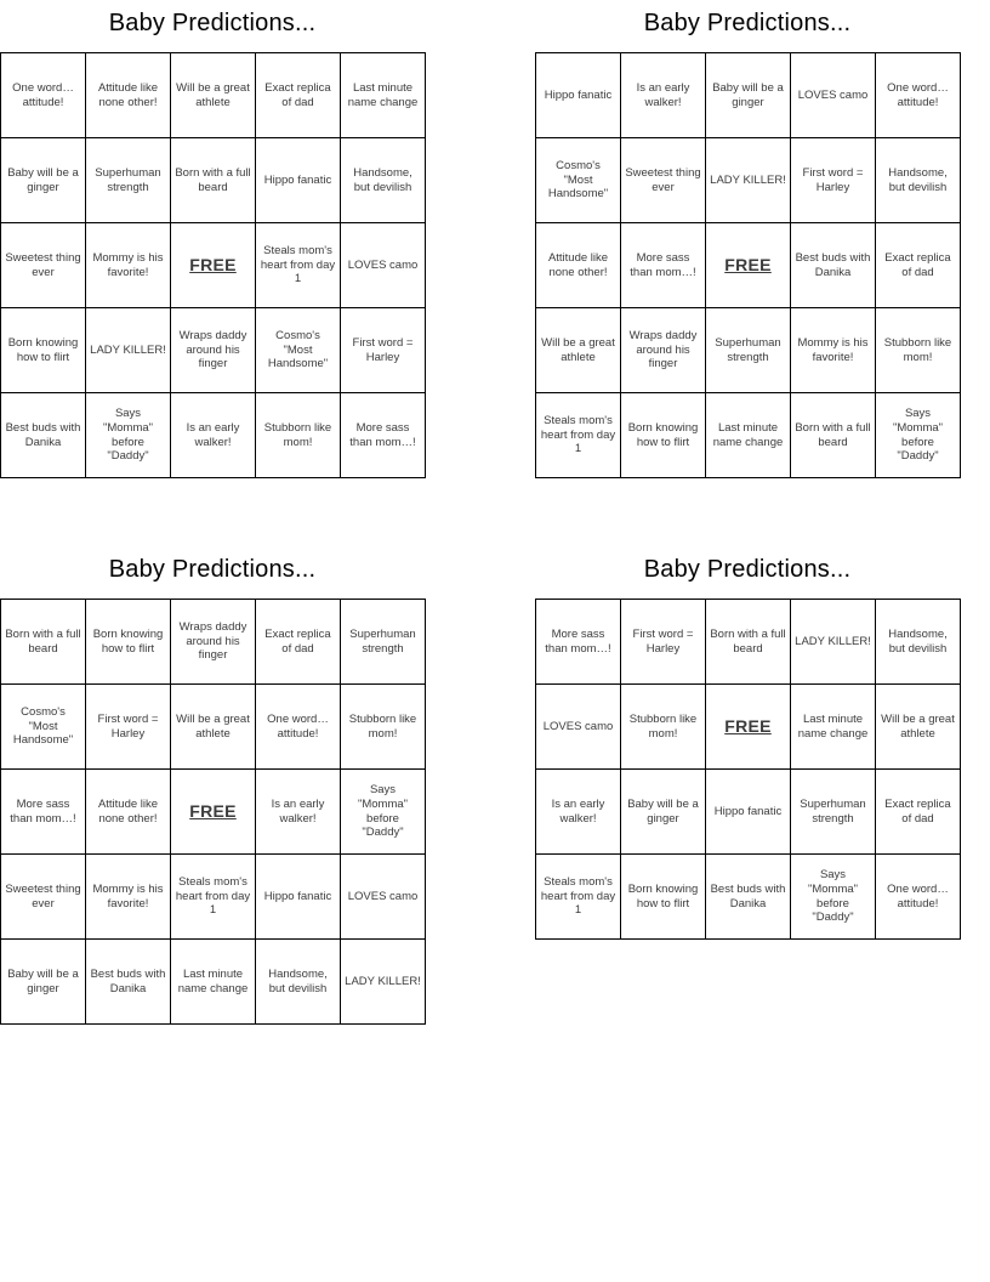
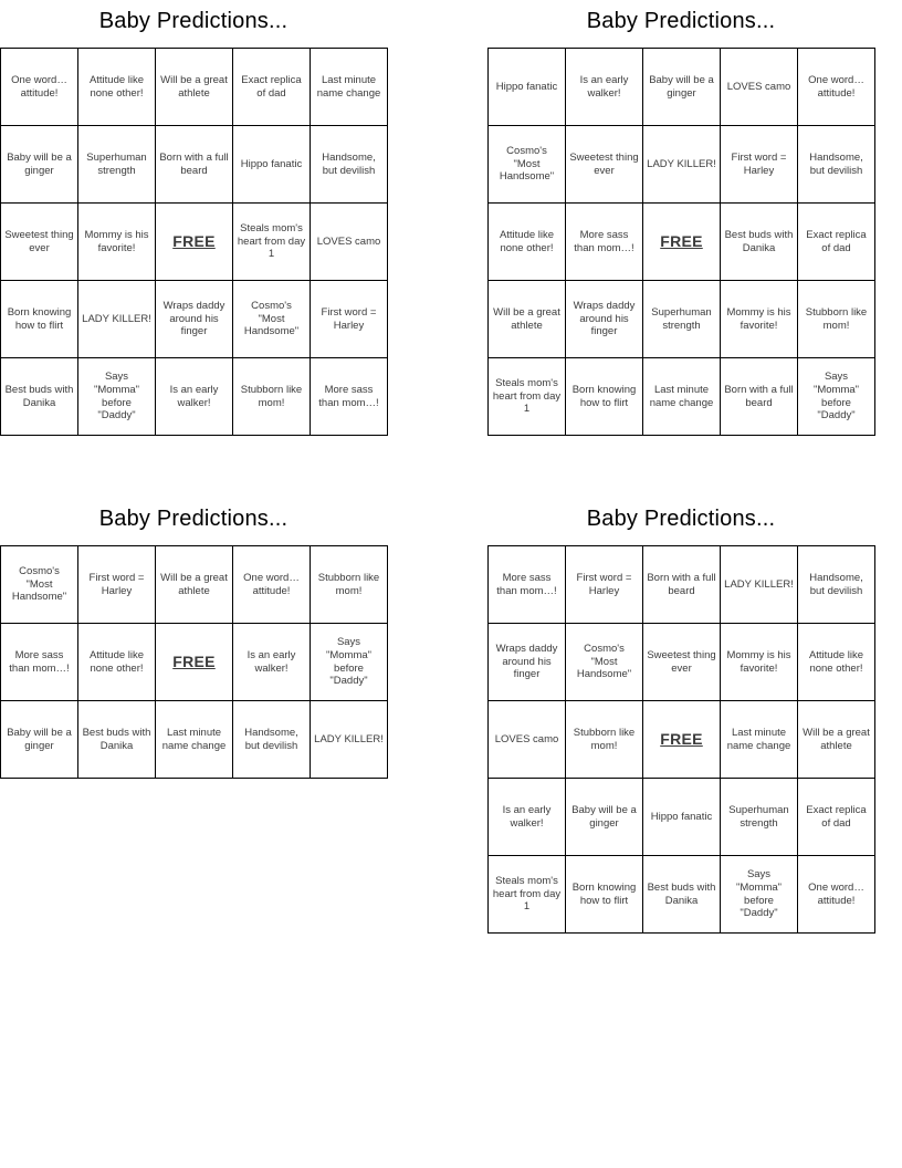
  Baby Predictions...
  One word…attitude!	Attitude like none other!	Will be a great athlete	Exact replica of dad	Last minute name change
  Baby will be a ginger	Superhuman strength	Born with a full beard	Hippo fanatic	Handsome, but devilish
  Sweetest thing ever	Mommy is his favorite!	FREE	Steals mom's heart from day 1	LOVES camo
  Born knowing how to flirt	LADY KILLER!	Wraps daddy around his finger	Cosmo's "Most Handsome"	First word = Harley
  Best buds with Danika	Says "Momma" before "Daddy"	Is an early walker!	Stubborn like mom!	More sass than mom…!
  Baby Predictions...
  Hippo fanatic	Is an early walker!	Baby will be a ginger	LOVES camo	One word…attitude!
  Cosmo's "Most Handsome"	Sweetest thing ever	LADY KILLER!	First word = Harley	Handsome, but devilish
  Attitude like none other!	More sass than mom…!	FREE	Best buds with Danika	Exact replica of dad
  Will be a great athlete	Wraps daddy around his finger	Superhuman strength	Mommy is his favorite!	Stubborn like mom!
  Steals mom's heart from day 1	Born knowing how to flirt	Last minute name change	Born with a full beard	Says "Momma" before "Daddy"
  Baby Predictions...
- Born with a full beard	Born knowing how to flirt	Wraps daddy around his finger	Exact replica of dad	Superhuman strength
  Cosmo's "Most Handsome"	First word = Harley	Will be a great athlete	One word…attitude!	Stubborn like mom!
  More sass than mom…!	Attitude like none other!	FREE	Is an early walker!	Says "Momma" before "Daddy"
- Sweetest thing ever	Mommy is his favorite!	Steals mom's heart from day 1	Hippo fanatic	LOVES camo
  Baby will be a ginger	Best buds with Danika	Last minute name change	Handsome, but devilish	LADY KILLER!
  Baby Predictions...
  More sass than mom…!	First word = Harley	Born with a full beard	LADY KILLER!	Handsome, but devilish
+ Wraps daddy around his finger	Cosmo's "Most Handsome"	Sweetest thing ever	Mommy is his favorite!	Attitude like none other!
  LOVES camo	Stubborn like mom!	FREE	Last minute name change	Will be a great athlete
  Is an early walker!	Baby will be a ginger	Hippo fanatic	Superhuman strength	Exact replica of dad
  Steals mom's heart from day 1	Born knowing how to flirt	Best buds with Danika	Says "Momma" before "Daddy"	One word…attitude!
